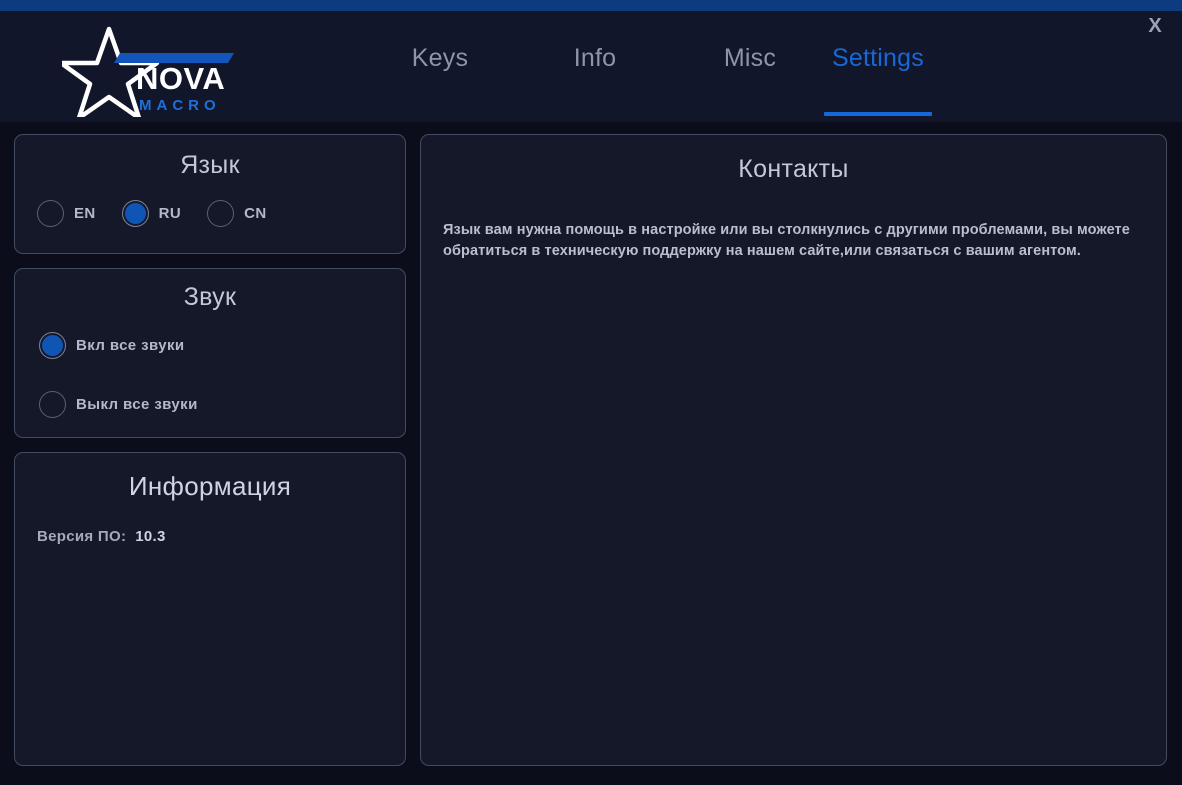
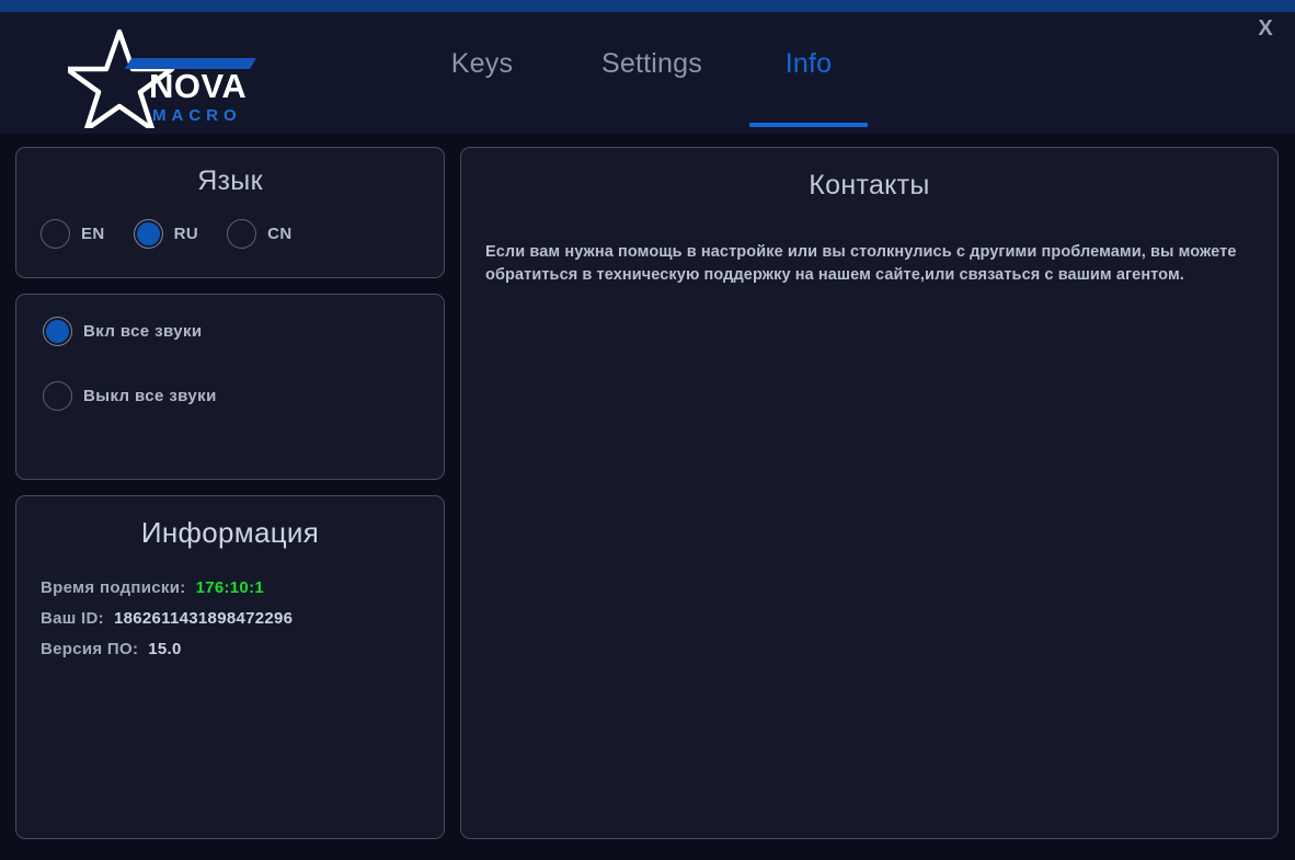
  X
  NOVA
  MACRO
  Keys
- Info
+ Settings
- Misc
- Settings
+ Info
  Язык
  EN
  RU
  CN
- Звук
  Вкл все звуки
  Выкл все звуки
  Информация
+ Время подписки:
+ 176:10:1
+ Ваш ID:
+ 1862611431898472296
  Версия ПО:
- 10.3
+ 15.0
  Контакты
- Язык вам нужна помощь в настройке или вы столкнулись с другими проблемами, вы можете обратиться в техническую поддержку на нашем сайте,или связаться с вашим агентом.
+ Если вам нужна помощь в настройке или вы столкнулись с другими проблемами, вы можете обратиться в техническую поддержку на нашем сайте,или связаться с вашим агентом.
